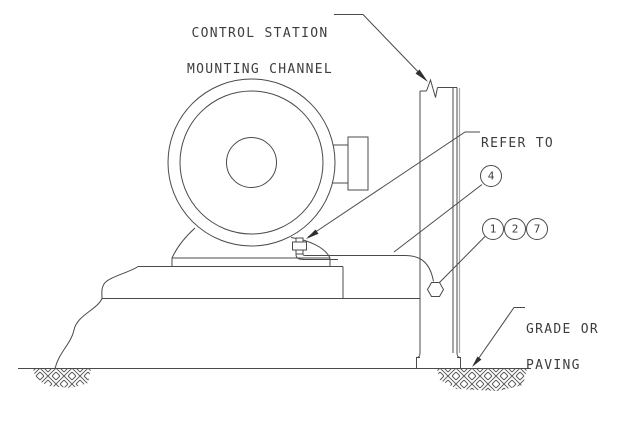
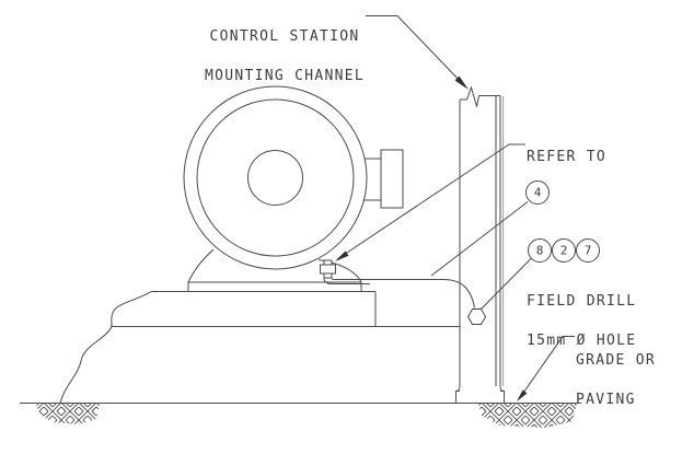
  4
- 1
+ 8
  2
  7
  CONTROL STATION
  MOUNTING CHANNEL
  REFER TO
+ FIELD DRILL
+ 15mm Ø HOLE
  GRADE OR
  PAVING
